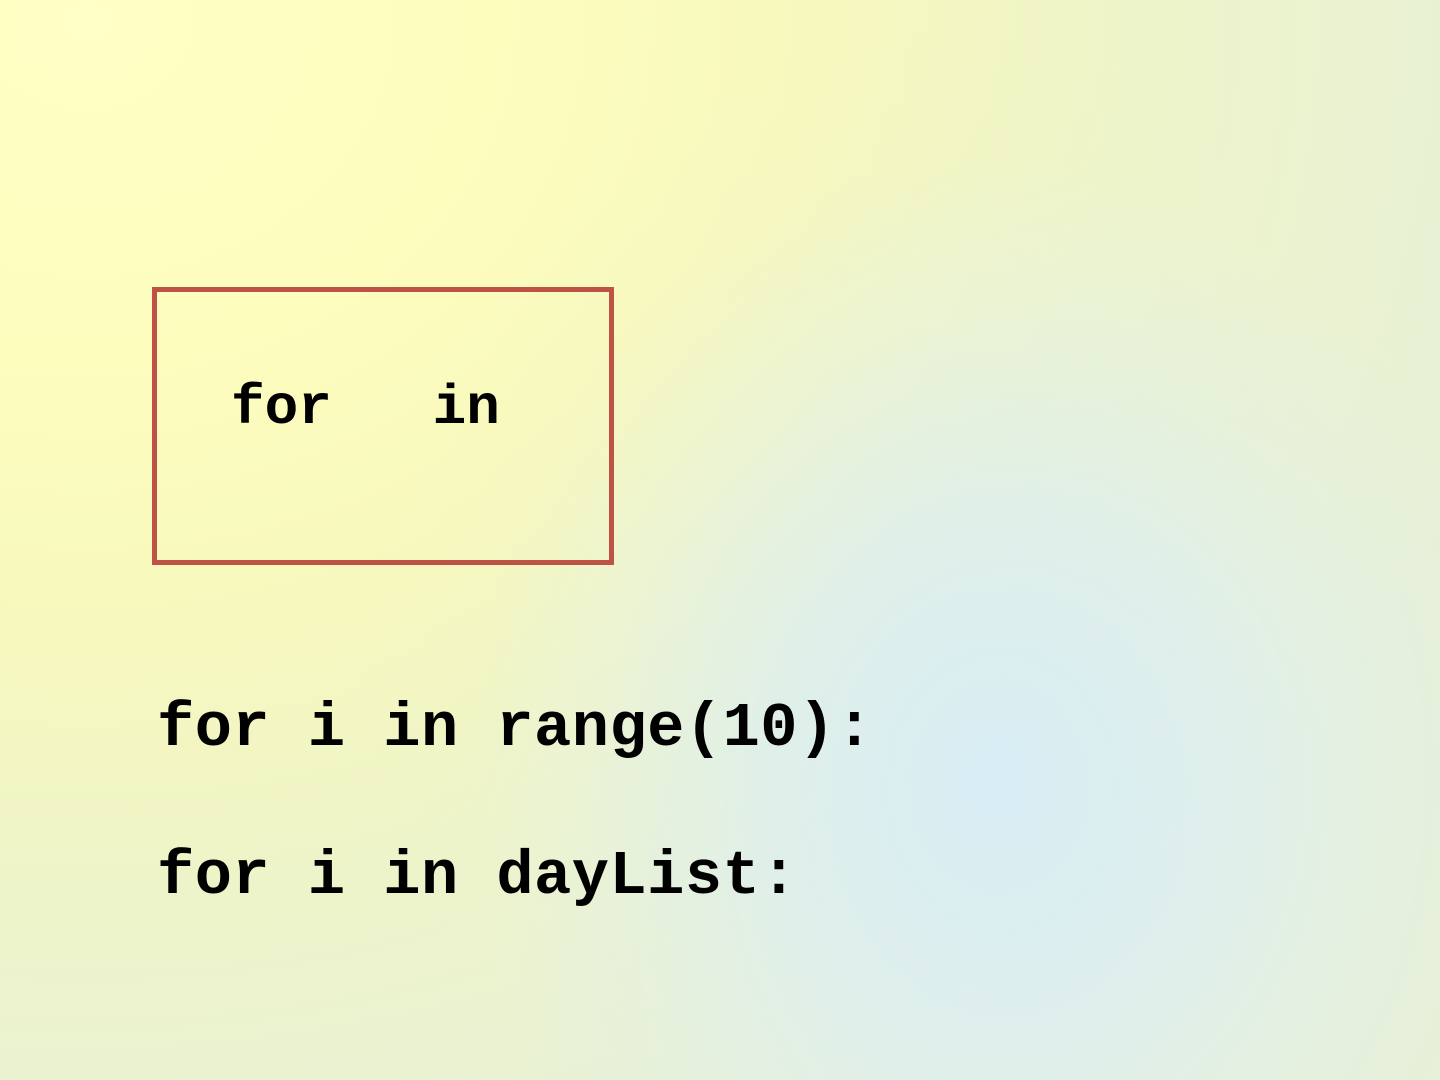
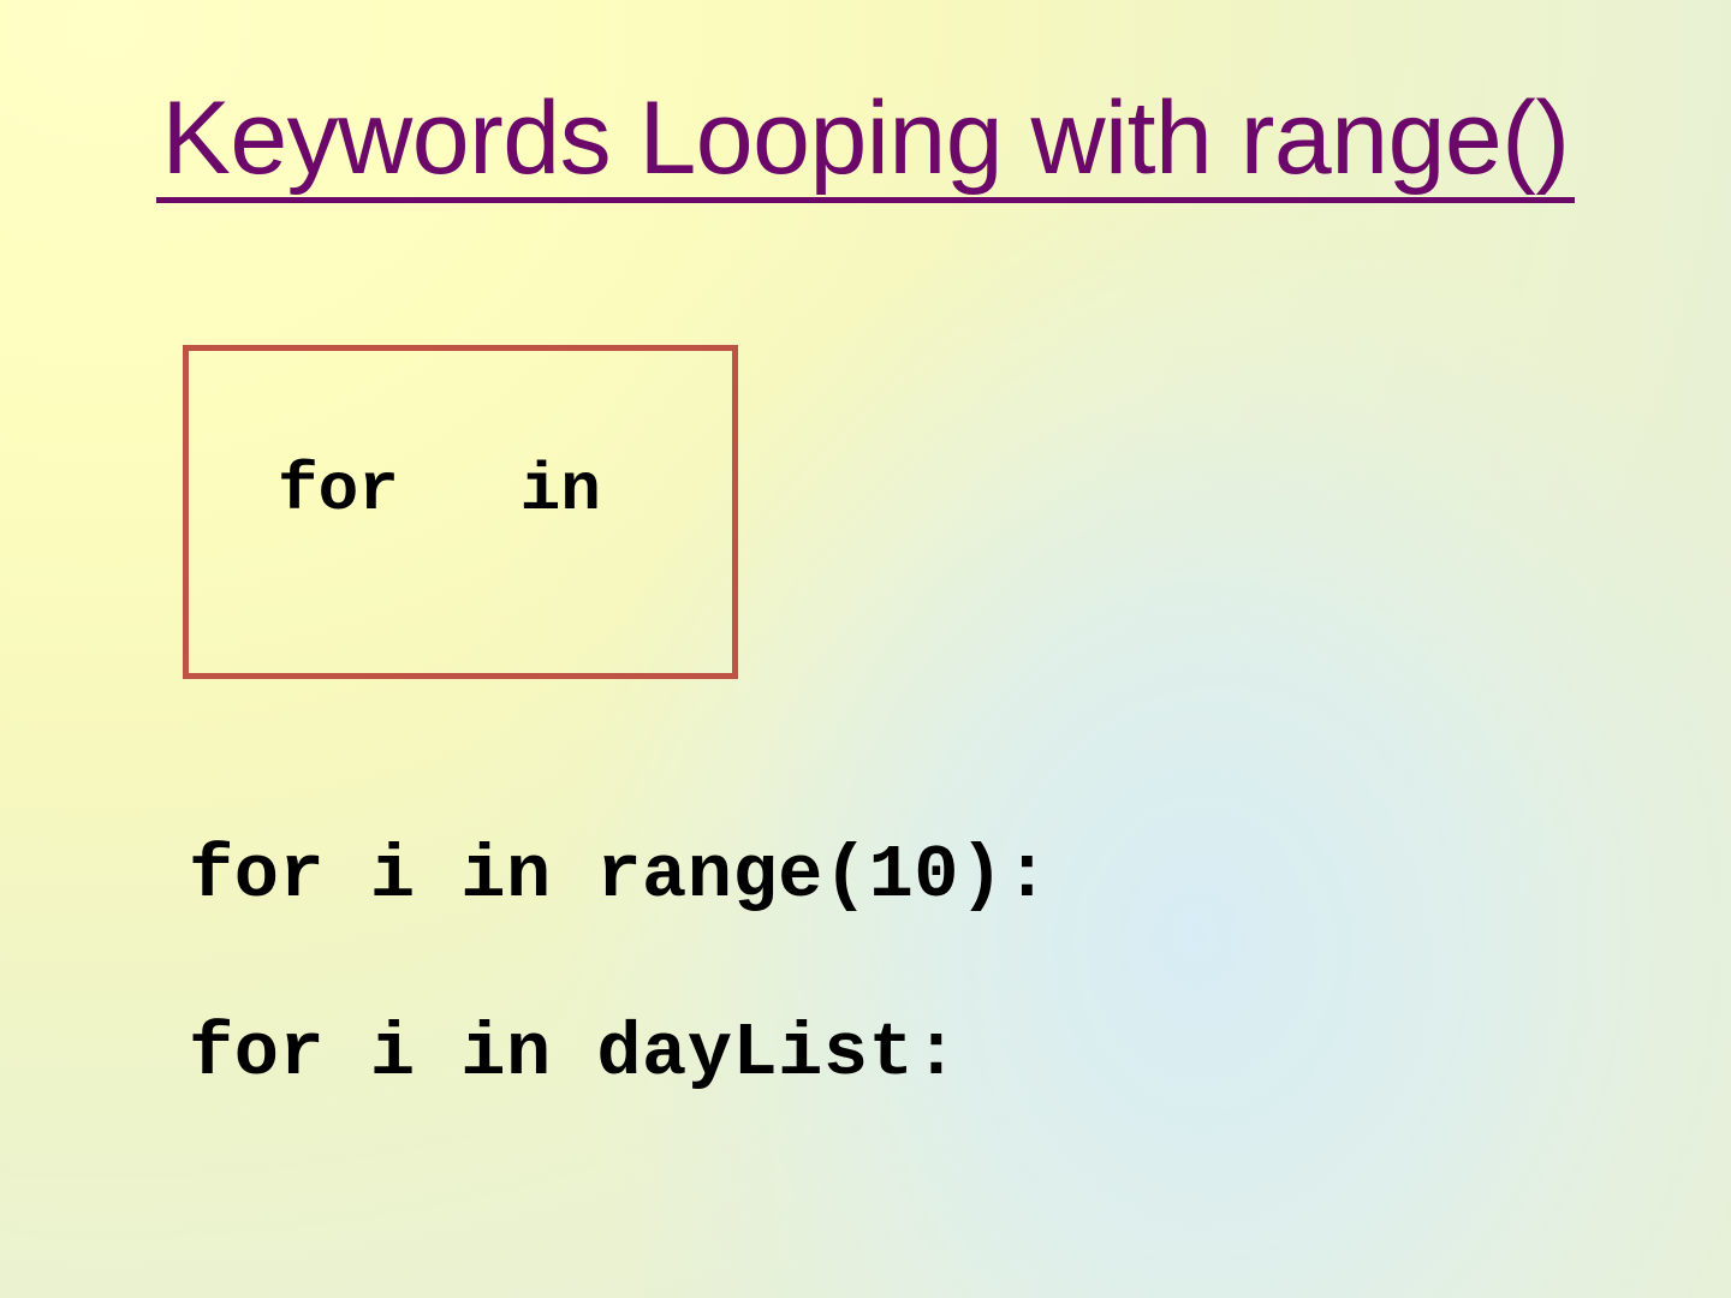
+ Keywords Looping with range()
  for in
  for i in range(10):
  for i in dayList:
